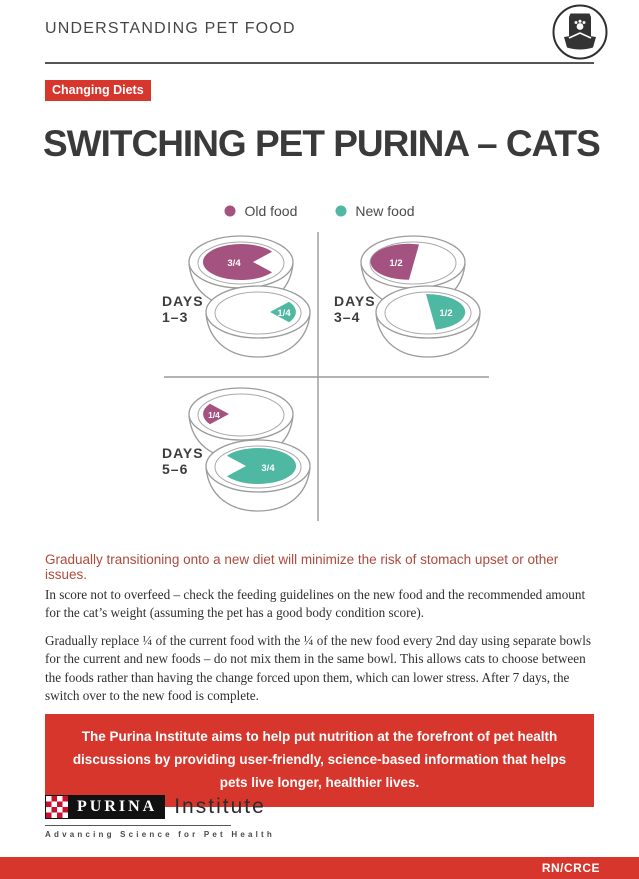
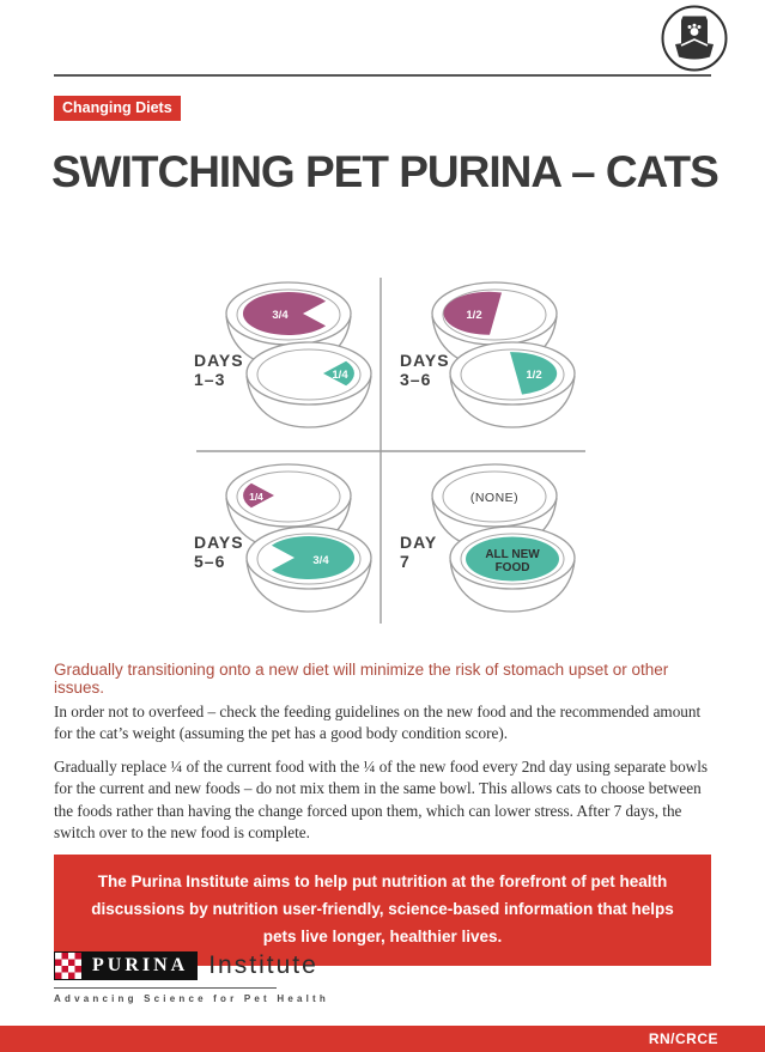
- UNDERSTANDING PET FOOD
  Changing Diets
  SWITCHING PET PURINA – CATS
- Old food
- New food
  3/4
  1/4
  DAYS
  1–3
  1/2
  1/2
  DAYS
- 3–4
+ 3–6
  1/4
  3/4
  DAYS
  5–6
+ (NONE)
+ ALL NEW
+ FOOD
+ DAY
+ 7
  Gradually transitioning onto a new diet will minimize the risk of stomach upset or other issues.
- In score not to overfeed – check the feeding guidelines on the new food and the recommended amount for the cat’s weight (assuming the pet has a good body condition score).
+ In order not to overfeed – check the feeding guidelines on the new food and the recommended amount for the cat’s weight (assuming the pet has a good body condition score).
  Gradually replace ¼ of the current food with the ¼ of the new food every 2nd day using separate bowls for the current and new foods – do not mix them in the same bowl. This allows cats to choose between the foods rather than having the change forced upon them, which can lower stress. After 7 days, the switch over to the new food is complete.
- The Purina Institute aims to help put nutrition at the forefront of pet health discussions by providing user-friendly, science-based information that helps pets live longer, healthier lives.
+ The Purina Institute aims to help put nutrition at the forefront of pet health discussions by nutrition user-friendly, science-based information that helps pets live longer, healthier lives.
  PURINA
  Institute
  Advancing Science for Pet Health
  RN/CRCE
